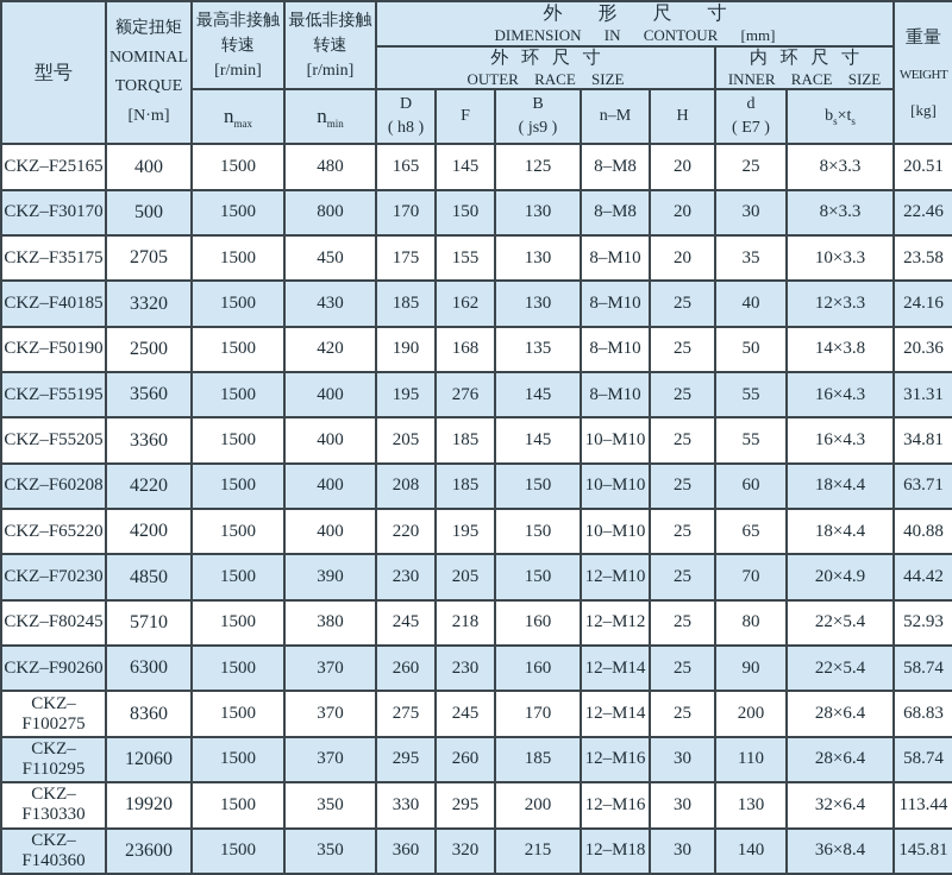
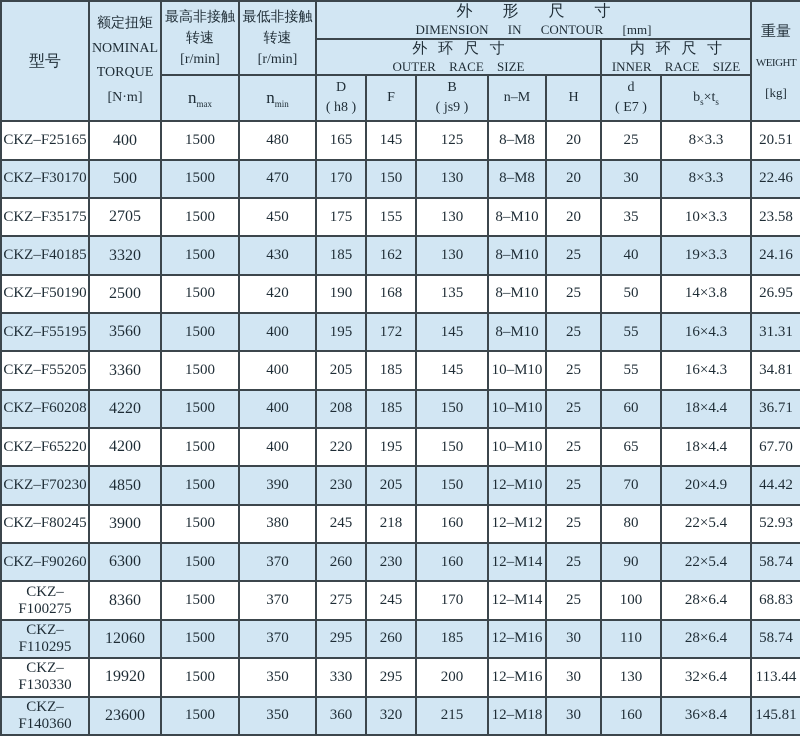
  型号	额定扭矩 NOMINAL TORQUE [N·m]	最高非接触 转速 [r/min]	最低非接触 转速 [r/min]	外 形 尺 寸 DIMENSION IN CONTOUR [mm]	重量 WEIGHT [kg]
  外 环 尺 寸 OUTER RACE SIZE	内 环 尺 寸 INNER RACE SIZE
  nmax	nmin	D ( h8 )	F	B ( js9 )	n–M	H	d ( E7 )	bs×ts
  CKZ–F25165	400	1500	480	165	145	125	8–M8	20	25	8×3.3	20.51
- CKZ–F30170	500	1500	800	170	150	130	8–M8	20	30	8×3.3	22.46
+ CKZ–F30170	500	1500	470	170	150	130	8–M8	20	30	8×3.3	22.46
  CKZ–F35175	2705	1500	450	175	155	130	8–M10	20	35	10×3.3	23.58
- CKZ–F40185	3320	1500	430	185	162	130	8–M10	25	40	12×3.3	24.16
+ CKZ–F40185	3320	1500	430	185	162	130	8–M10	25	40	19×3.3	24.16
- CKZ–F50190	2500	1500	420	190	168	135	8–M10	25	50	14×3.8	20.36
+ CKZ–F50190	2500	1500	420	190	168	135	8–M10	25	50	14×3.8	26.95
- CKZ–F55195	3560	1500	400	195	276	145	8–M10	25	55	16×4.3	31.31
+ CKZ–F55195	3560	1500	400	195	172	145	8–M10	25	55	16×4.3	31.31
  CKZ–F55205	3360	1500	400	205	185	145	10–M10	25	55	16×4.3	34.81
- CKZ–F60208	4220	1500	400	208	185	150	10–M10	25	60	18×4.4	63.71
+ CKZ–F60208	4220	1500	400	208	185	150	10–M10	25	60	18×4.4	36.71
- CKZ–F65220	4200	1500	400	220	195	150	10–M10	25	65	18×4.4	40.88
+ CKZ–F65220	4200	1500	400	220	195	150	10–M10	25	65	18×4.4	67.70
  CKZ–F70230	4850	1500	390	230	205	150	12–M10	25	70	20×4.9	44.42
- CKZ–F80245	5710	1500	380	245	218	160	12–M12	25	80	22×5.4	52.93
+ CKZ–F80245	3900	1500	380	245	218	160	12–M12	25	80	22×5.4	52.93
  CKZ–F90260	6300	1500	370	260	230	160	12–M14	25	90	22×5.4	58.74
- CKZ–F100275	8360	1500	370	275	245	170	12–M14	25	200	28×6.4	68.83
+ CKZ–F100275	8360	1500	370	275	245	170	12–M14	25	100	28×6.4	68.83
  CKZ–F110295	12060	1500	370	295	260	185	12–M16	30	110	28×6.4	58.74
  CKZ–F130330	19920	1500	350	330	295	200	12–M16	30	130	32×6.4	113.44
- CKZ–F140360	23600	1500	350	360	320	215	12–M18	30	140	36×8.4	145.81
+ CKZ–F140360	23600	1500	350	360	320	215	12–M18	30	160	36×8.4	145.81
